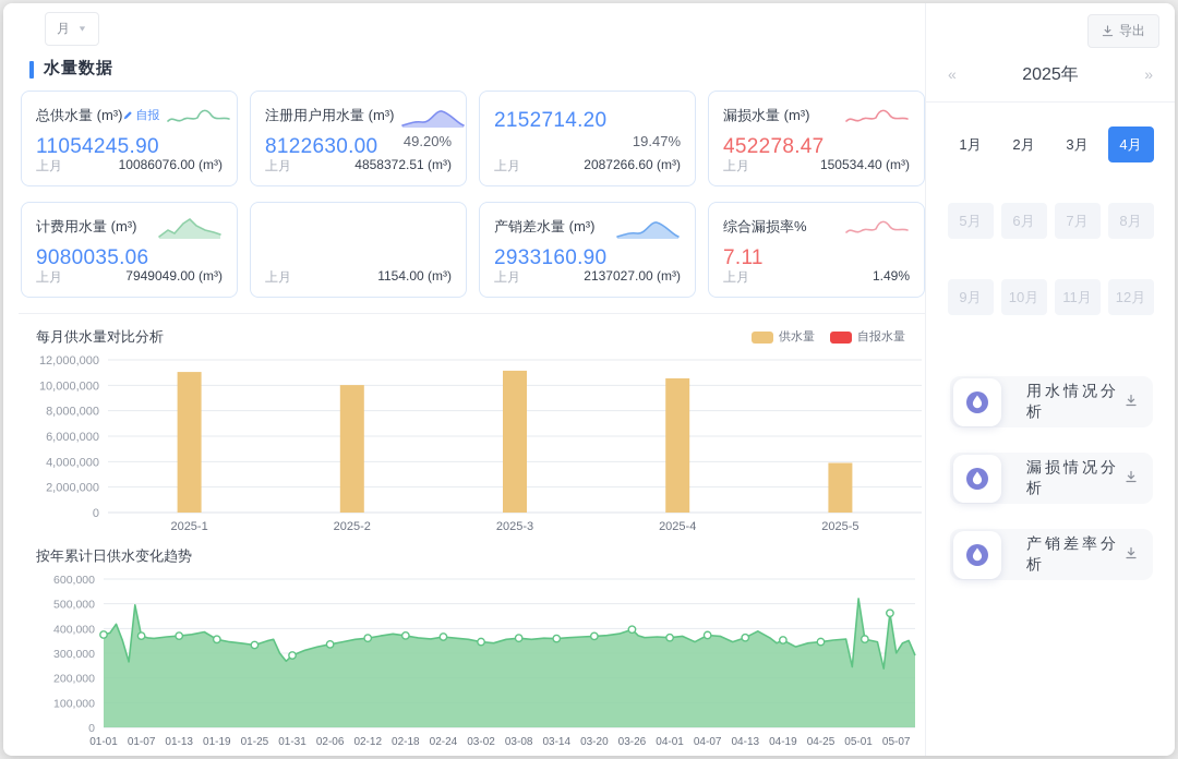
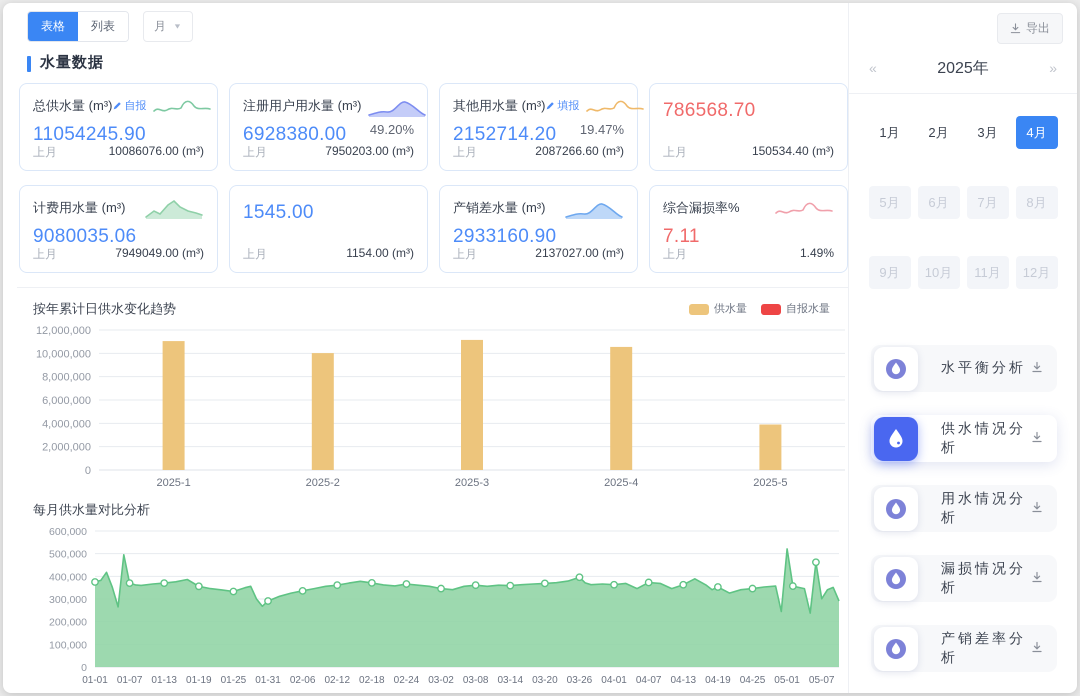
+ 表格
+ 列表
  月
  ▼
  水量数据
  总供水量 (m³)
  自报
  11054245.90
  上月
  10086076.00 (m³)
  注册用户用水量 (m³)
- 8122630.00
+ 6928380.00
  49.20%
  上月
- 4858372.51 (m³)
+ 7950203.00 (m³)
+ 其他用水量 (m³)
+ 填报
  2152714.20
  19.47%
  上月
  2087266.60 (m³)
- 漏损水量 (m³)
- 452278.47
+ 786568.70
  上月
  150534.40 (m³)
  计费用水量 (m³)
  9080035.06
  上月
  7949049.00 (m³)
+ 1545.00
  上月
  1154.00 (m³)
  产销差水量 (m³)
  2933160.90
  上月
  2137027.00 (m³)
  综合漏损率%
  7.11
  上月
  1.49%
- 每月供水量对比分析
+ 按年累计日供水变化趋势
  供水量
  自报水量
  0
  2,000,000
  4,000,000
  6,000,000
  8,000,000
  10,000,000
  12,000,000
  2025-1
  2025-2
  2025-3
  2025-4
  2025-5
- 按年累计日供水变化趋势
+ 每月供水量对比分析
  0
  100,000
  200,000
  300,000
  400,000
  500,000
  600,000
  01-01
  01-07
  01-13
  01-19
  01-25
  01-31
  02-06
  02-12
  02-18
  02-24
  03-02
  03-08
  03-14
  03-20
  03-26
  04-01
  04-07
  04-13
  04-19
  04-25
  05-01
  05-07
  导出
  «
  2025年
  »
  1月
  2月
  3月
  4月
  5月
  6月
  7月
  8月
  9月
  10月
  11月
  12月
+ 水平衡分析
+ 供水情况分析
  用水情况分析
  漏损情况分析
  产销差率分析
